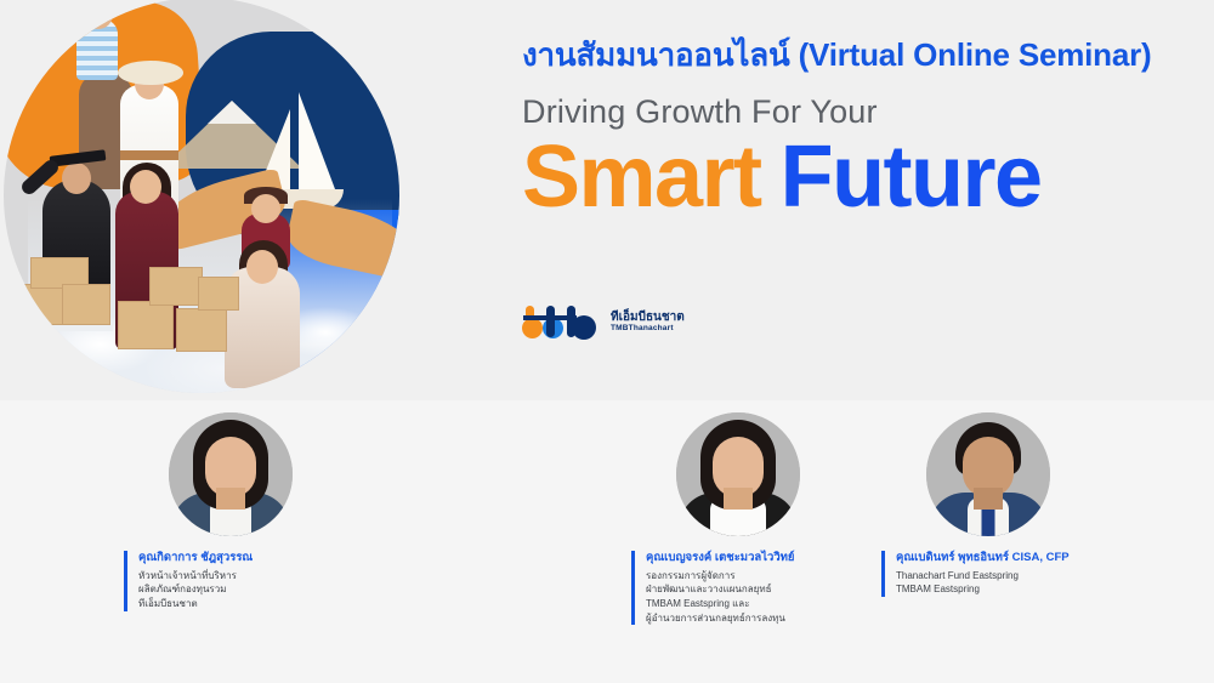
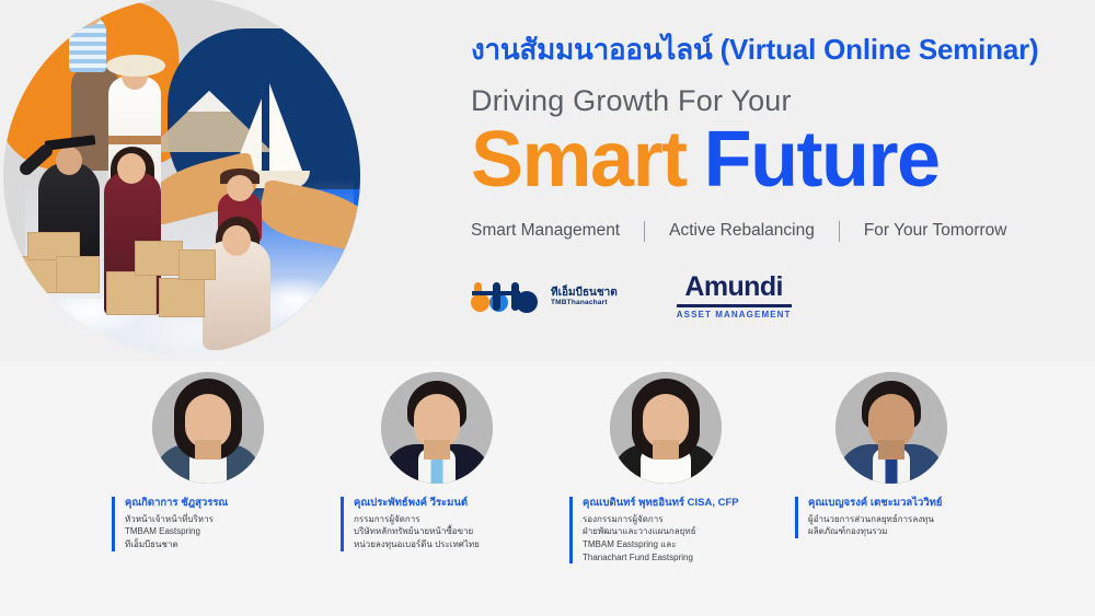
  งานสัมมนาออนไลน์ (Virtual Online Seminar)
  Driving Growth For Your
  Smart Future
+ Smart Management
+ Active Rebalancing
+ For Your Tomorrow
  ทีเอ็มบีธนชาต
+ Amundi
+ ASSET MANAGEMENT
  คุณกิดาการ ชัฎสุวรรณ
  หัวหน้าเจ้าหน้าที่บริหาร
- ผลิตภัณฑ์กองทุนรวม
+ TMBAM Eastspring
  ทีเอ็มบีธนชาต
+ คุณประพัทธ์พงค์ วีระมนต์
+ กรรมการผู้จัดการ
+ บริษัทหลักทรัพย์นายหน้าซื้อขาย
+ หน่วยลงทุนอเบอร์ดีน ประเทศไทย
- คุณเบญจรงค์ เตชะมวลไววิทย์
+ คุณเบดินทร์ พุทธอินทร์ CISA, CFP
  รองกรรมการผู้จัดการ
  ฝ่ายพัฒนาและวางแผนกลยุทธ์
  TMBAM Eastspring และ
- ผู้อำนวยการส่วนกลยุทธ์การลงทุน
+ Thanachart Fund Eastspring
- คุณเบดินทร์ พุทธอินทร์ CISA, CFP
+ คุณเบญจรงค์ เตชะมวลไววิทย์
- Thanachart Fund Eastspring
+ ผู้อำนวยการส่วนกลยุทธ์การลงทุน
- TMBAM Eastspring
+ ผลิตภัณฑ์กองทุนรวม
